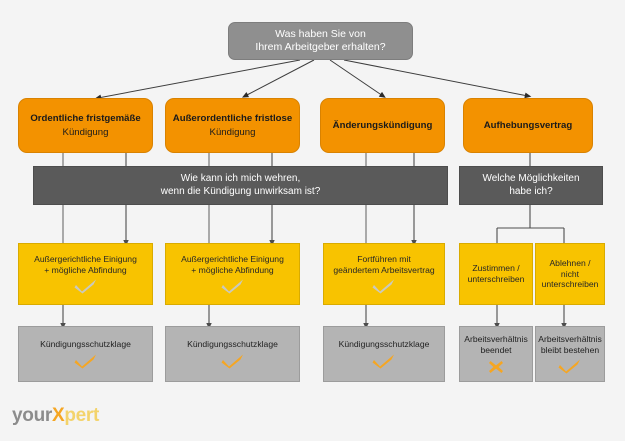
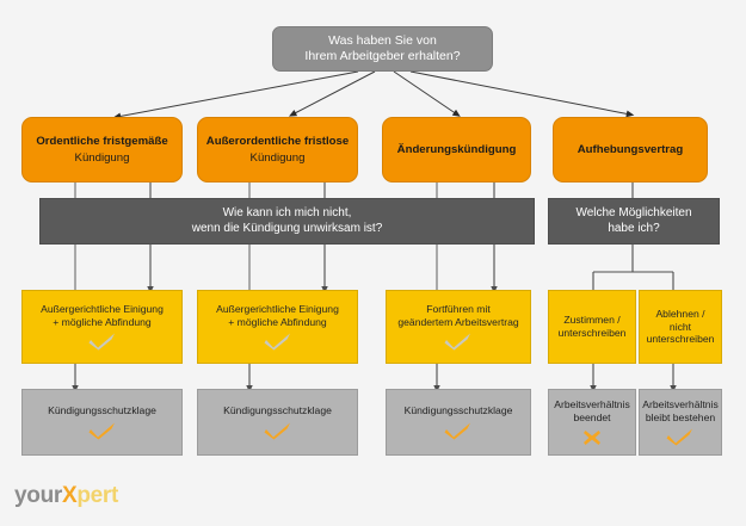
  Was haben Sie von
  Ihrem Arbeitgeber erhalten?
  Ordentliche fristgemäße
  Kündigung
  Außerordentliche fristlose
  Kündigung
  Änderungskündigung
  Aufhebungsvertrag
- Wie kann ich mich wehren,
+ Wie kann ich mich nicht,
  wenn die Kündigung unwirksam ist?
  Welche Möglichkeiten
  habe ich?
  Außergerichtliche Einigung
  + mögliche Abfindung
  Außergerichtliche Einigung
  + mögliche Abfindung
  Fortführen mit
  geändertem Arbeitsvertrag
  Zustimmen /
  unterschreiben
  Ablehnen /
  nicht
  unterschreiben
  Kündigungsschutzklage
  Kündigungsschutzklage
  Kündigungsschutzklage
  Arbeitsverhältnis
  beendet
  Arbeitsverhältnis
  bleibt bestehen
  yourXpert
